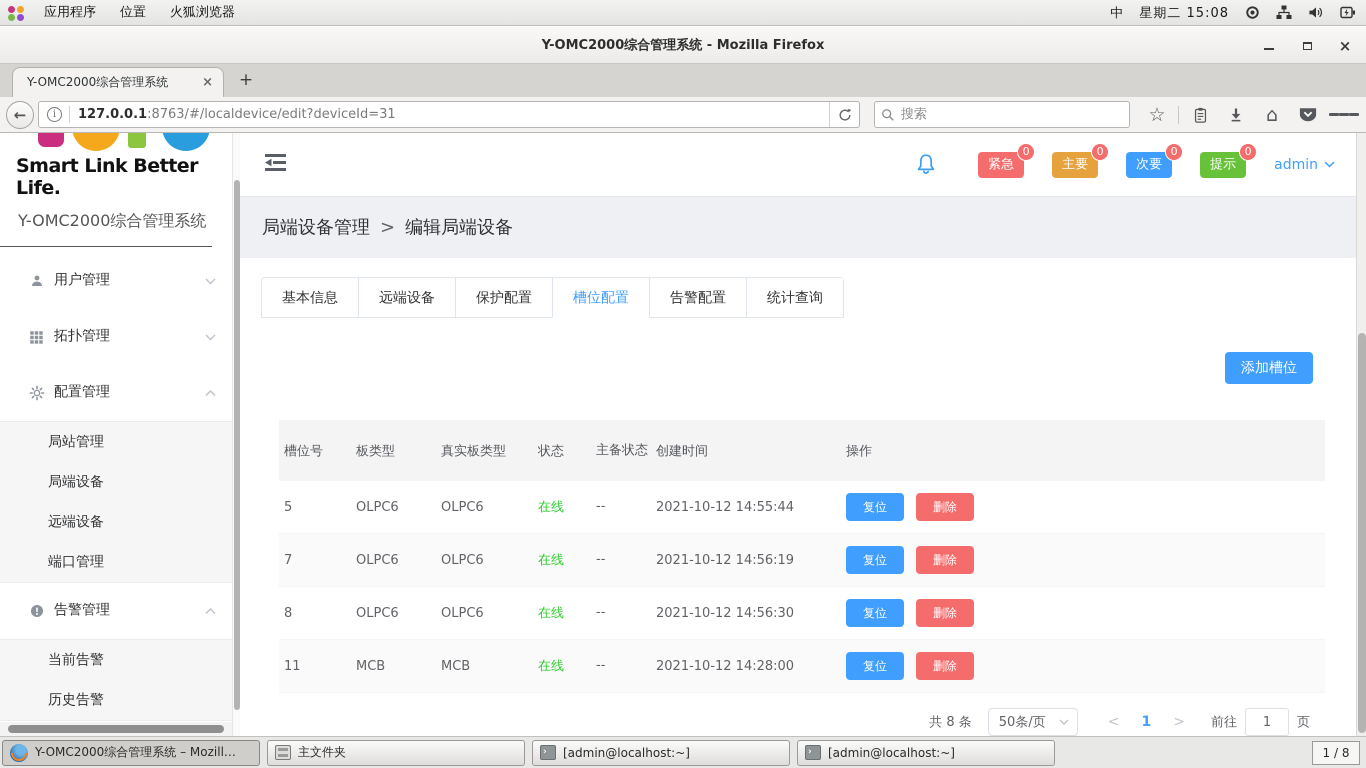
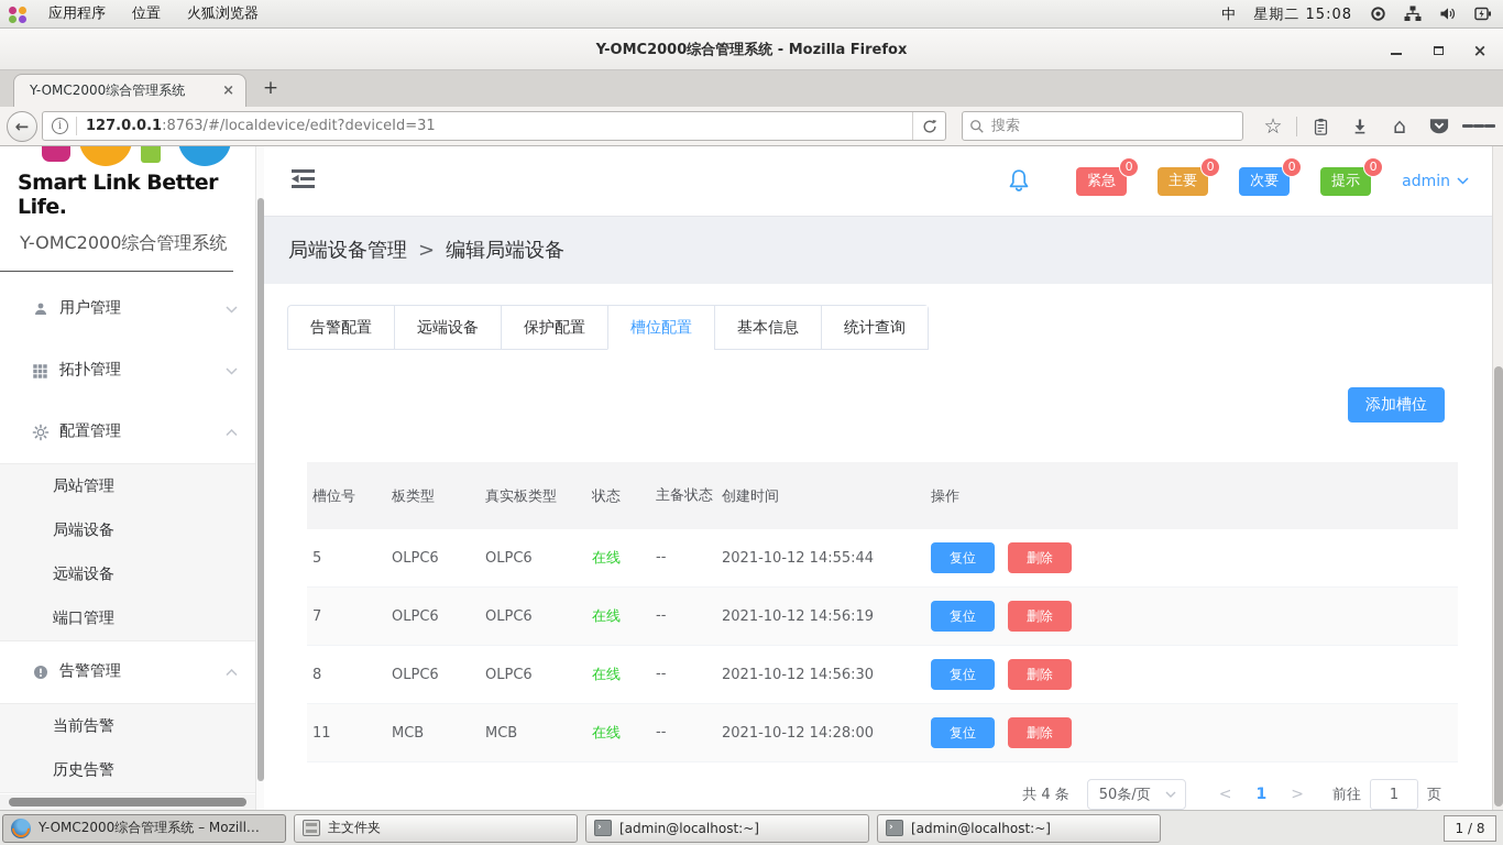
  应用程序
  位置
  火狐浏览器
  中
  星期二 15:08
  Y-OMC2000综合管理系统 - Mozilla Firefox
  ×
  Y-OMC2000综合管理系统
  ×
  +
  ←
  i
  127.0.0.1:8763/#/localdevice/edit?deviceId=31
  搜索
  ☆
  ⌂
  Smart Link Better Life.
  Y-OMC2000综合管理系统
  用户管理
  拓扑管理
  配置管理
  局站管理
  局端设备
  远端设备
  端口管理
  告警管理
  当前告警
  历史告警
  紧急
  0
  主要
  0
  次要
  0
  提示
  0
  admin
  局端设备管理 > 编辑局端设备
- 基本信息
+ 告警配置
  远端设备
  保护配置
  槽位配置
- 告警配置
+ 基本信息
  统计查询
  添加槽位
  槽位号
  板类型
  真实板类型
  状态
  主备状态
  创建时间
  操作
  5
  OLPC6
  OLPC6
  在线
  --
  2021-10-12 14:55:44
  复位 删除
  7
  OLPC6
  OLPC6
  在线
  --
  2021-10-12 14:56:19
  复位 删除
  8
  OLPC6
  OLPC6
  在线
  --
  2021-10-12 14:56:30
  复位 删除
  11
  MCB
  MCB
  在线
  --
  2021-10-12 14:28:00
  复位 删除
- 共 8 条
+ 共 4 条
  50条/页
  <
  1
  >
  前往
  1
  页
  Y-OMC2000综合管理系统 – Mozill…
  主文件夹
  ›
  [admin@localhost:~]
  ›
  [admin@localhost:~]
  1 / 8
